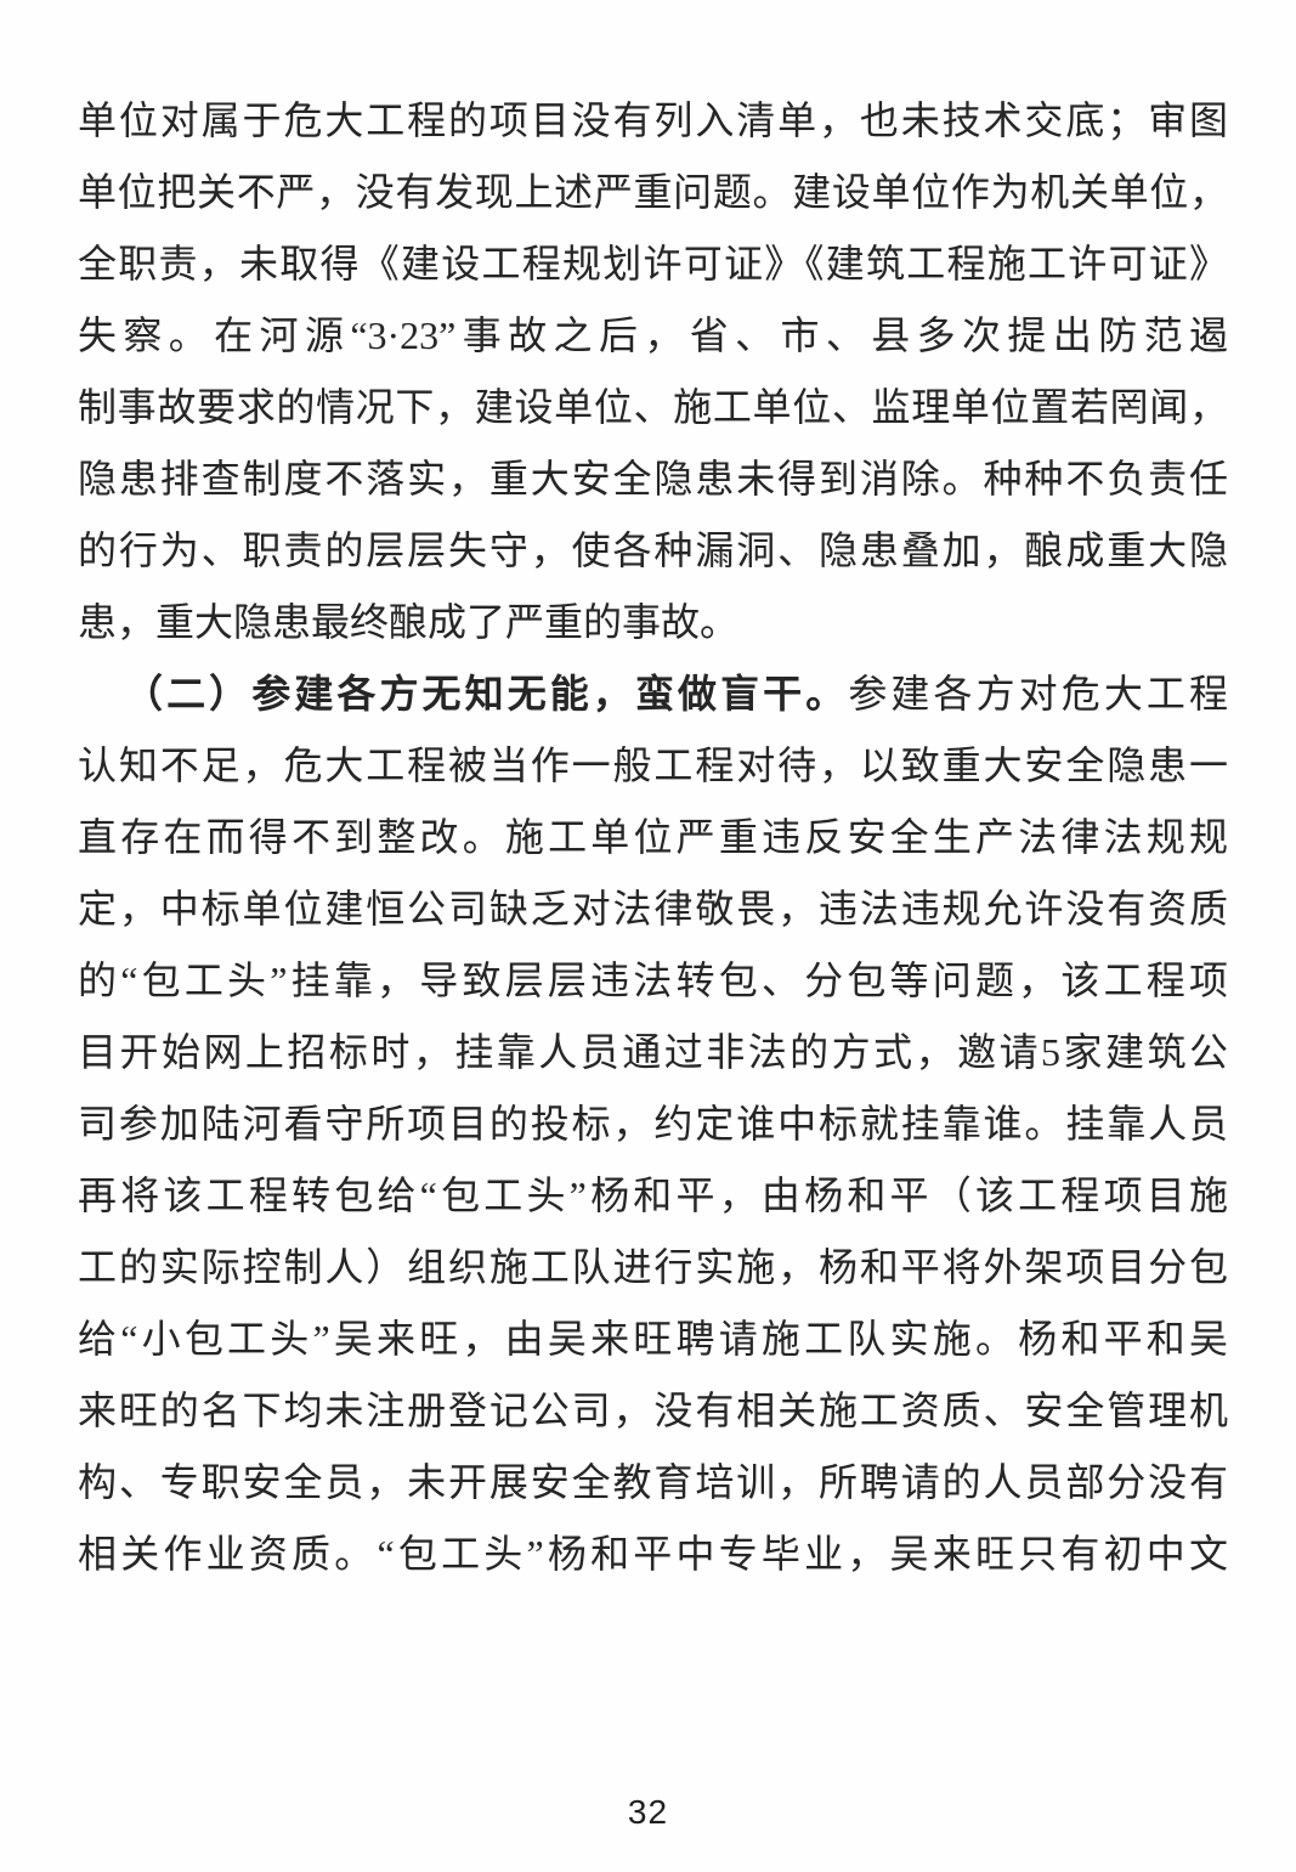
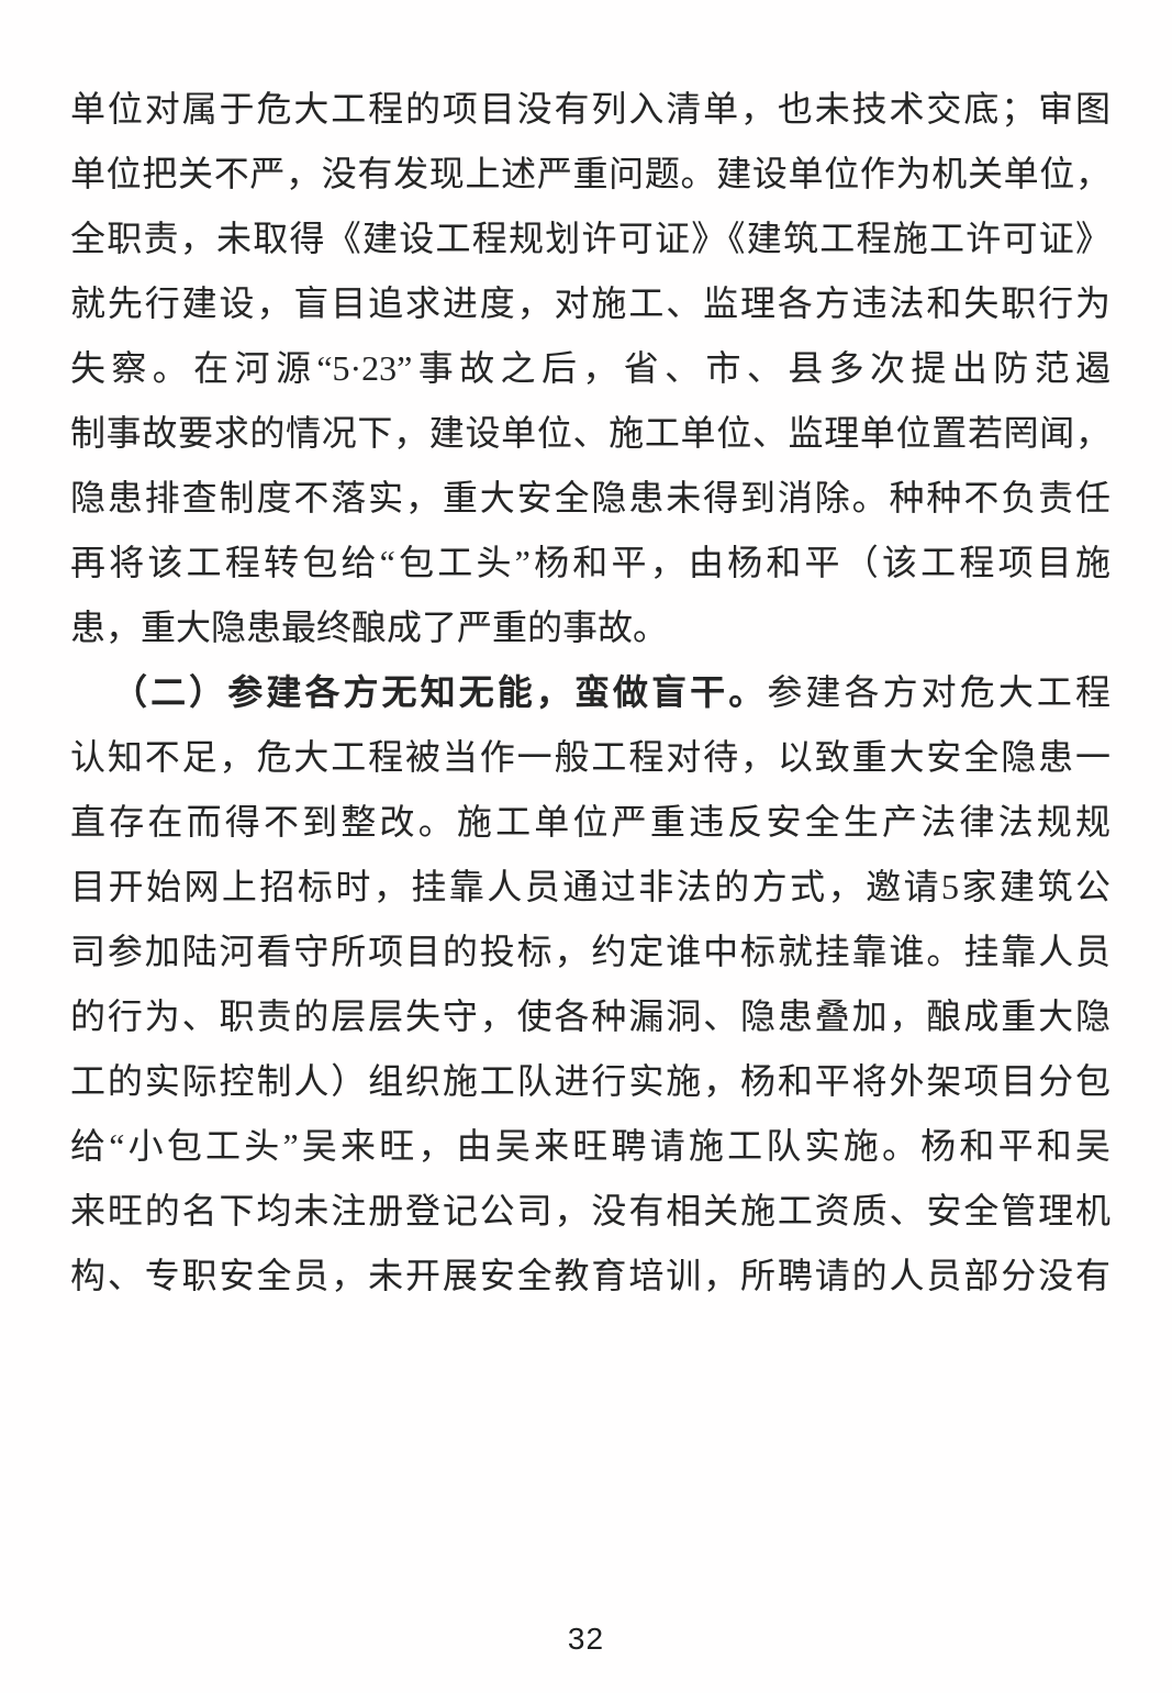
  单位对属于危大工程的项目没有列入清单，也未技术交底；审图
  单位把关不严，没有发现上述严重问题。建设单位作为机关单位，
  全职责，未取得《建设工程规划许可证》《建筑工程施工许可证》
+ 就先行建设，盲目追求进度，对施工、监理各方违法和失职行为
- 失察。在河源“3·23”事故之后，省、市、县多次提出防范遏
+ 失察。在河源“5·23”事故之后，省、市、县多次提出防范遏
  制事故要求的情况下，建设单位、施工单位、监理单位置若罔闻，
  隐患排查制度不落实，重大安全隐患未得到消除。种种不负责任
- 的行为、职责的层层失守，使各种漏洞、隐患叠加，酿成重大隐
+ 再将该工程转包给“包工头”杨和平，由杨和平（该工程项目施
  患，重大隐患最终酿成了严重的事故。
  （二）参建各方无知无能，蛮做盲干。参建各方对危大工程
  认知不足，危大工程被当作一般工程对待，以致重大安全隐患一
  直存在而得不到整改。施工单位严重违反安全生产法律法规规
- 定，中标单位建恒公司缺乏对法律敬畏，违法违规允许没有资质
- 的“包工头”挂靠，导致层层违法转包、分包等问题，该工程项
  目开始网上招标时，挂靠人员通过非法的方式，邀请5家建筑公
  司参加陆河看守所项目的投标，约定谁中标就挂靠谁。挂靠人员
- 再将该工程转包给“包工头”杨和平，由杨和平（该工程项目施
+ 的行为、职责的层层失守，使各种漏洞、隐患叠加，酿成重大隐
  工的实际控制人）组织施工队进行实施，杨和平将外架项目分包
  给“小包工头”吴来旺，由吴来旺聘请施工队实施。杨和平和吴
  来旺的名下均未注册登记公司，没有相关施工资质、安全管理机
  构、专职安全员，未开展安全教育培训，所聘请的人员部分没有
- 相关作业资质。“包工头”杨和平中专毕业，吴来旺只有初中文
  32
